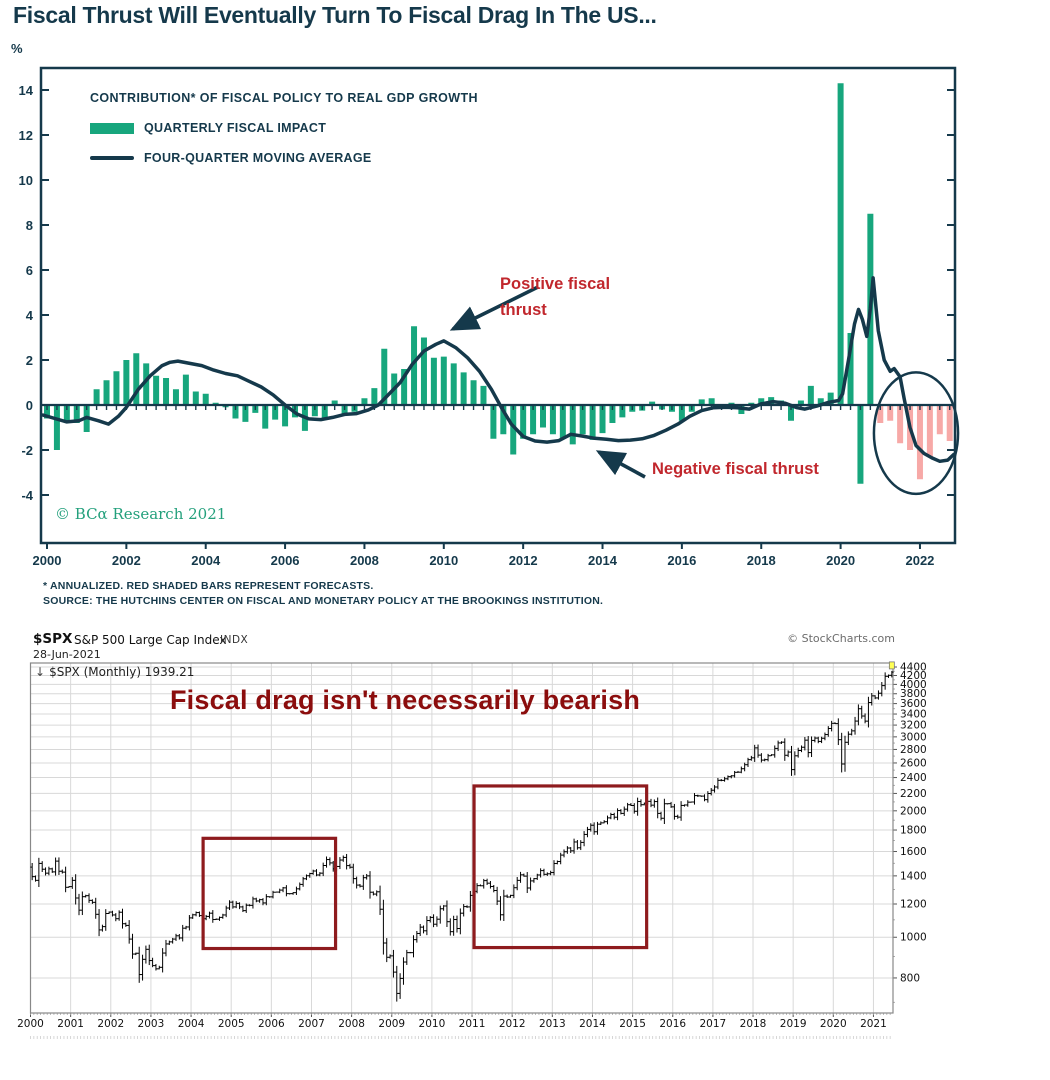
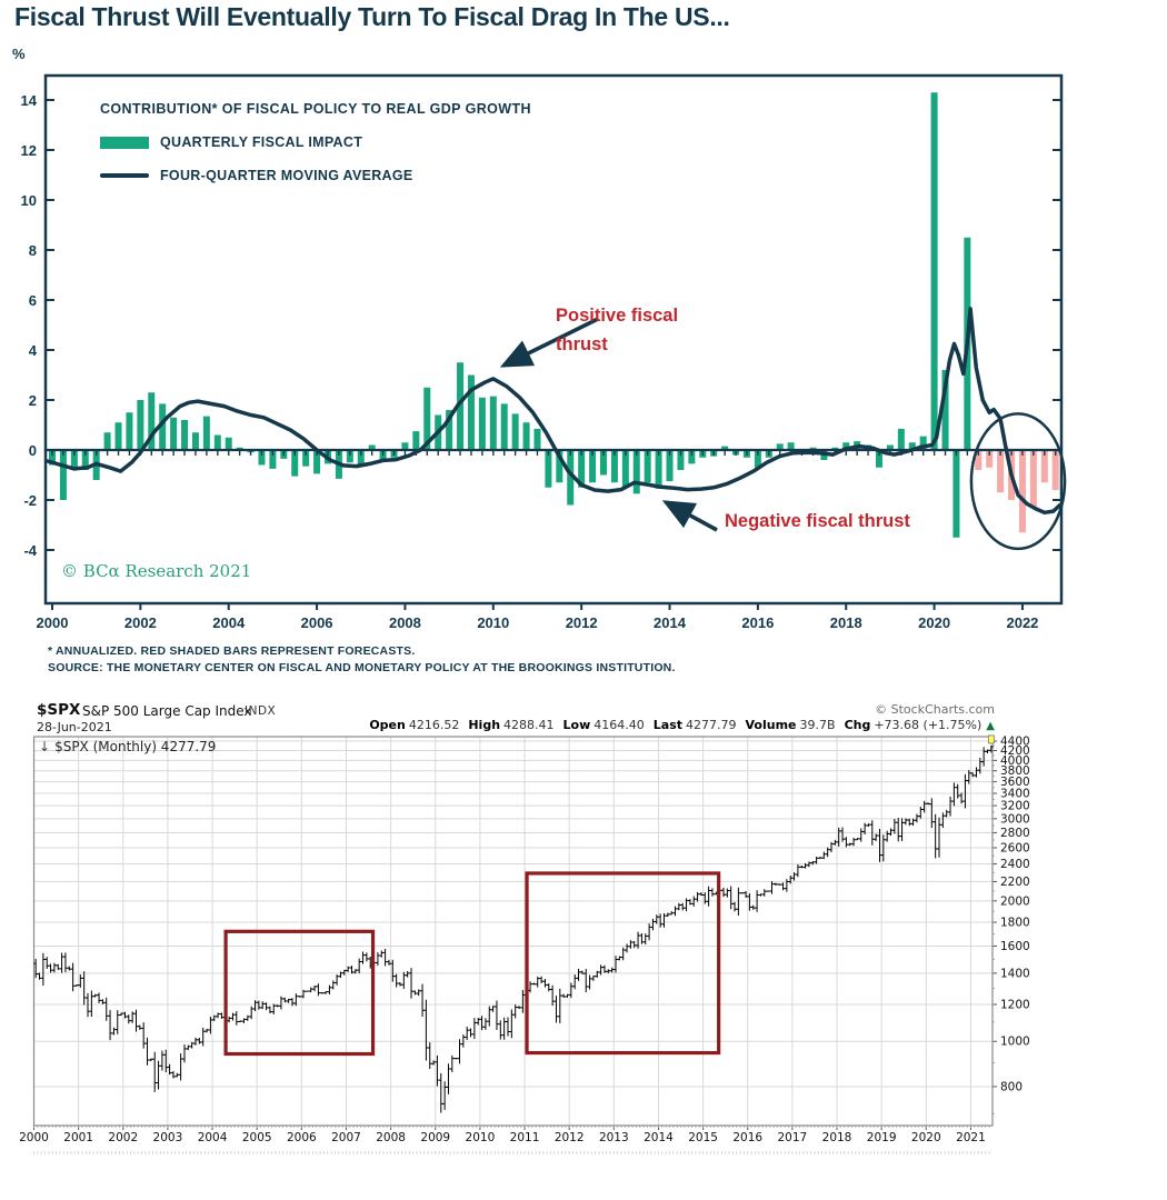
  -4
  -2
  0
  2
  4
  6
  8
  10
  12
  14
  2000
  2002
  2004
  2006
  2008
  2010
  2012
  2014
  2016
  2018
  2020
  2022
  800
  1000
  1200
  1400
  1600
  1800
  2000
  2200
  2400
  2600
  2800
  3000
  3200
  3400
  3600
  3800
  4000
  4200
  4400
  2000
  2001
  2002
  2003
  2004
  2005
  2006
  2007
  2008
  2009
  2010
  2011
  2012
  2013
  2014
  2015
  2016
  2017
  2018
  2019
  2020
  2021
  Fiscal Thrust Will Eventually Turn To Fiscal Drag In The US...
  %
  CONTRIBUTION* OF FISCAL POLICY TO REAL GDP GROWTH
  QUARTERLY FISCAL IMPACT
  FOUR-QUARTER MOVING AVERAGE
  Positive fiscal thrust
  Negative fiscal thrust
  © BCα Research 2021
  * ANNUALIZED. RED SHADED BARS REPRESENT FORECASTS.
- SOURCE: THE HUTCHINS CENTER ON FISCAL AND MONETARY POLICY AT THE BROOKINGS INSTITUTION.
+ SOURCE: THE MONETARY CENTER ON FISCAL AND MONETARY POLICY AT THE BROOKINGS INSTITUTION.
  $SPX
  S&P 500 Large Cap Index
  INDX
  © StockCharts.com
  28-Jun-2021
+ Open 4216.52 High 4288.41 Low 4164.40 Last 4277.79 Volume 39.7B Chg +73.68 (+1.75%) ▲
- ↓ $SPX (Monthly) 1939.21
+ ↓ $SPX (Monthly) 4277.79
- Fiscal drag isn't necessarily bearish
